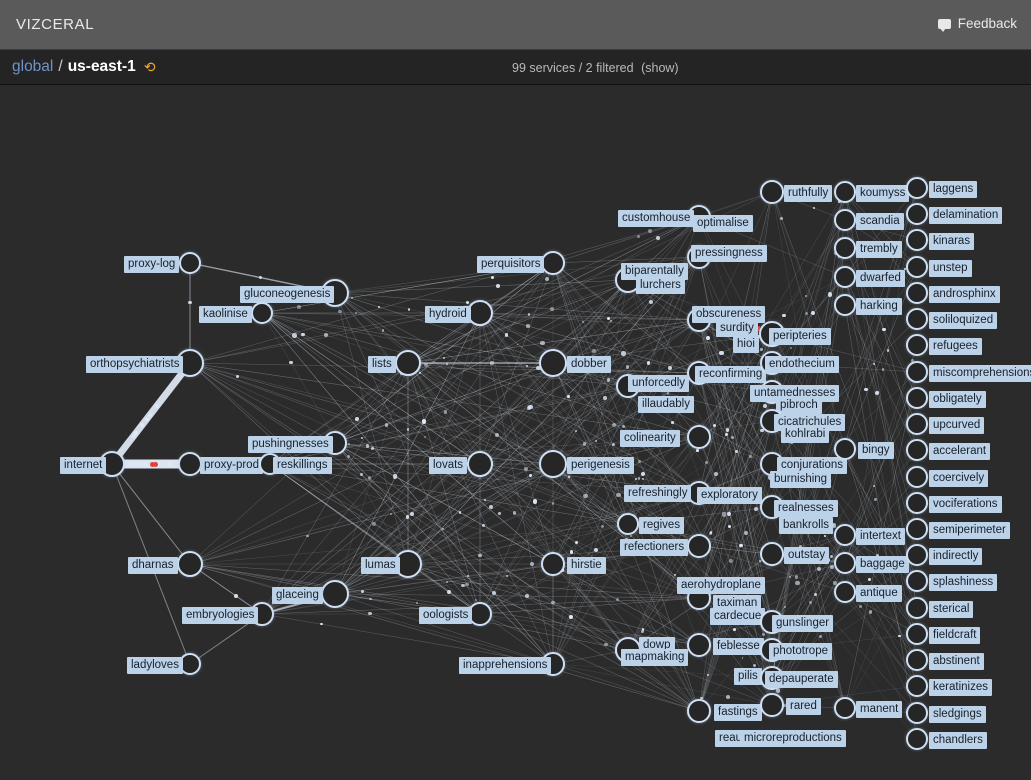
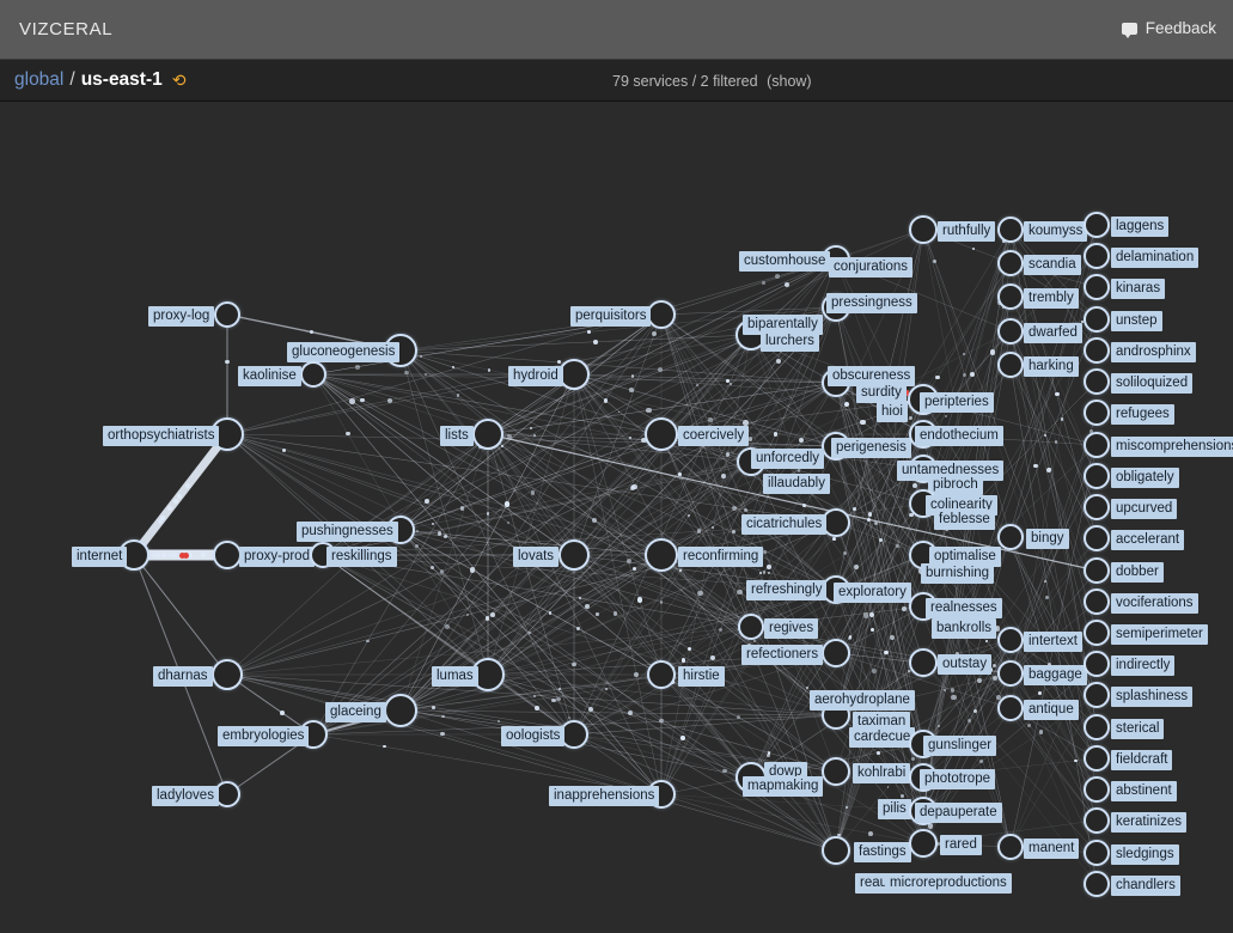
  VIZCERAL
  Feedback
  global
  /
  us-east-1
- 99 services / 2 filtered (show)
+ 79 services / 2 filtered (show)
  proxy-log
  gluconeogenesis
  kaolinise
  orthopsychiatrists
  internet
  proxy-prod
  pushingnesses
  reskillings
  dharnas
  glaceing
  embryologies
  ladyloves
  perquisitors
  hydroid
  lists
- dobber
+ coercively
  lovats
- perigenesis
+ reconfirming
  lumas
  hirstie
  oologists
  inapprehensions
  customhouse
- optimalise
+ conjurations
  pressingness
  biparentally
  lurchers
  obscureness
  surdity
  hioi
- reconfirming
+ perigenesis
  unforcedly
  illaudably
- colinearity
+ cicatrichules
  refreshingly
  exploratory
  regives
  refectioners
  aerohydroplane
  taximan
  cardecue
  dowp
  mapmaking
- feblesse
+ kohlrabi
  pilis
  fastings
  peripteries
  endothecium
  untamednesses
  pibroch
- cicatrichules
+ colinearity
- kohlrabi
+ feblesse
- conjurations
+ optimalise
  burnishing
  realnesses
  bankrolls
  outstay
  gunslinger
  phototrope
  depauperate
  rared
  microreproductions
  ruthfully
  koumyss
  scandia
  trembly
  dwarfed
  harking
  bingy
  intertext
  baggage
  antique
  manent
  laggens
  delamination
  kinaras
  unstep
  androsphinx
  soliloquized
  refugees
  miscomprehension
  obligately
  upcurved
  accelerant
- coercively
+ dobber
  vociferations
  semiperimeter
  indirectly
  splashiness
  sterical
  fieldcraft
  abstinent
  keratinizes
  sledgings
  chandlers
